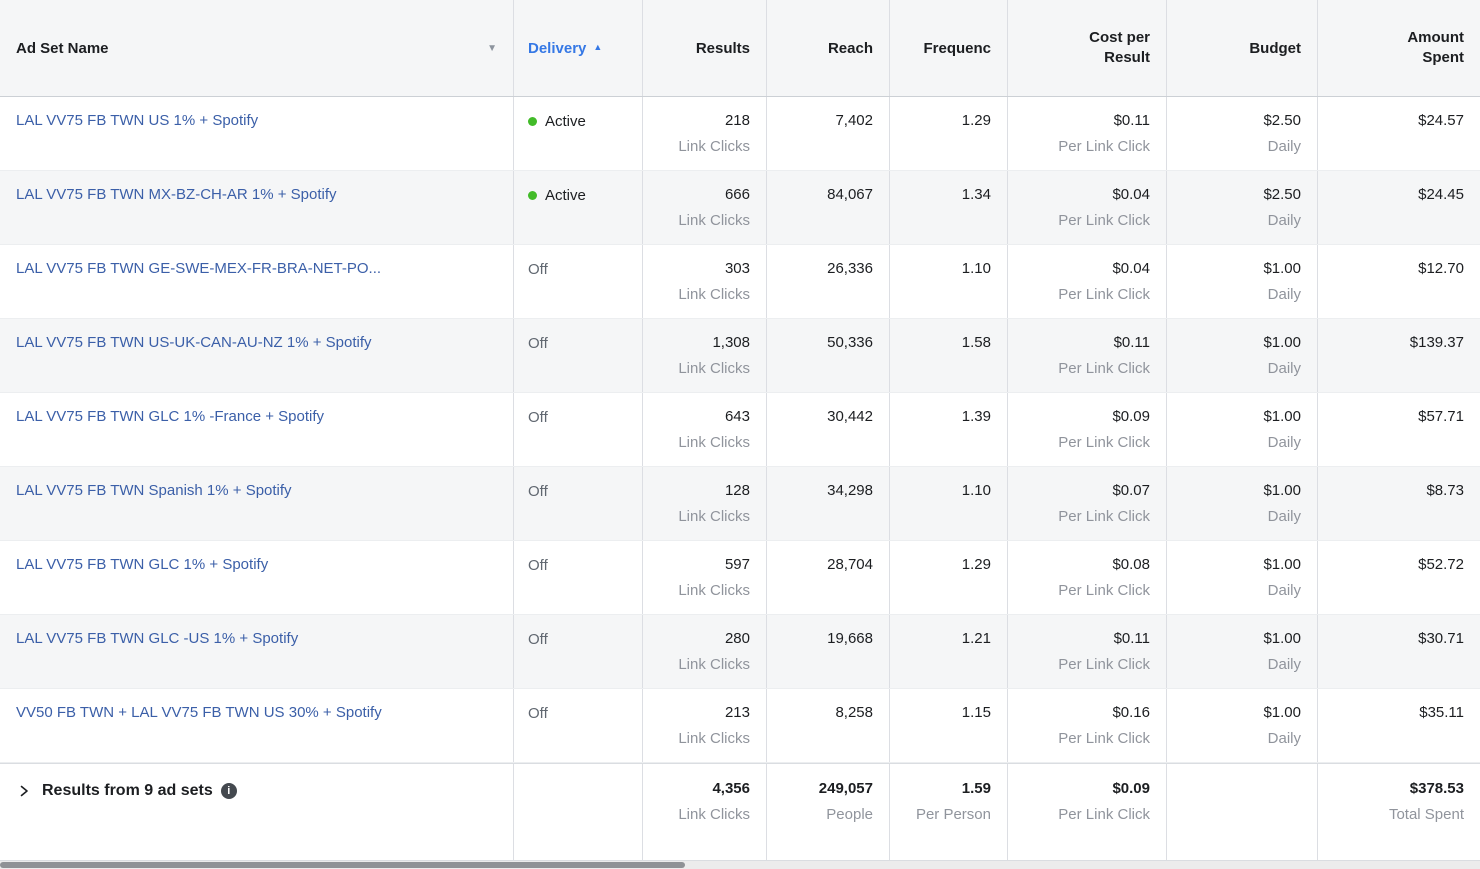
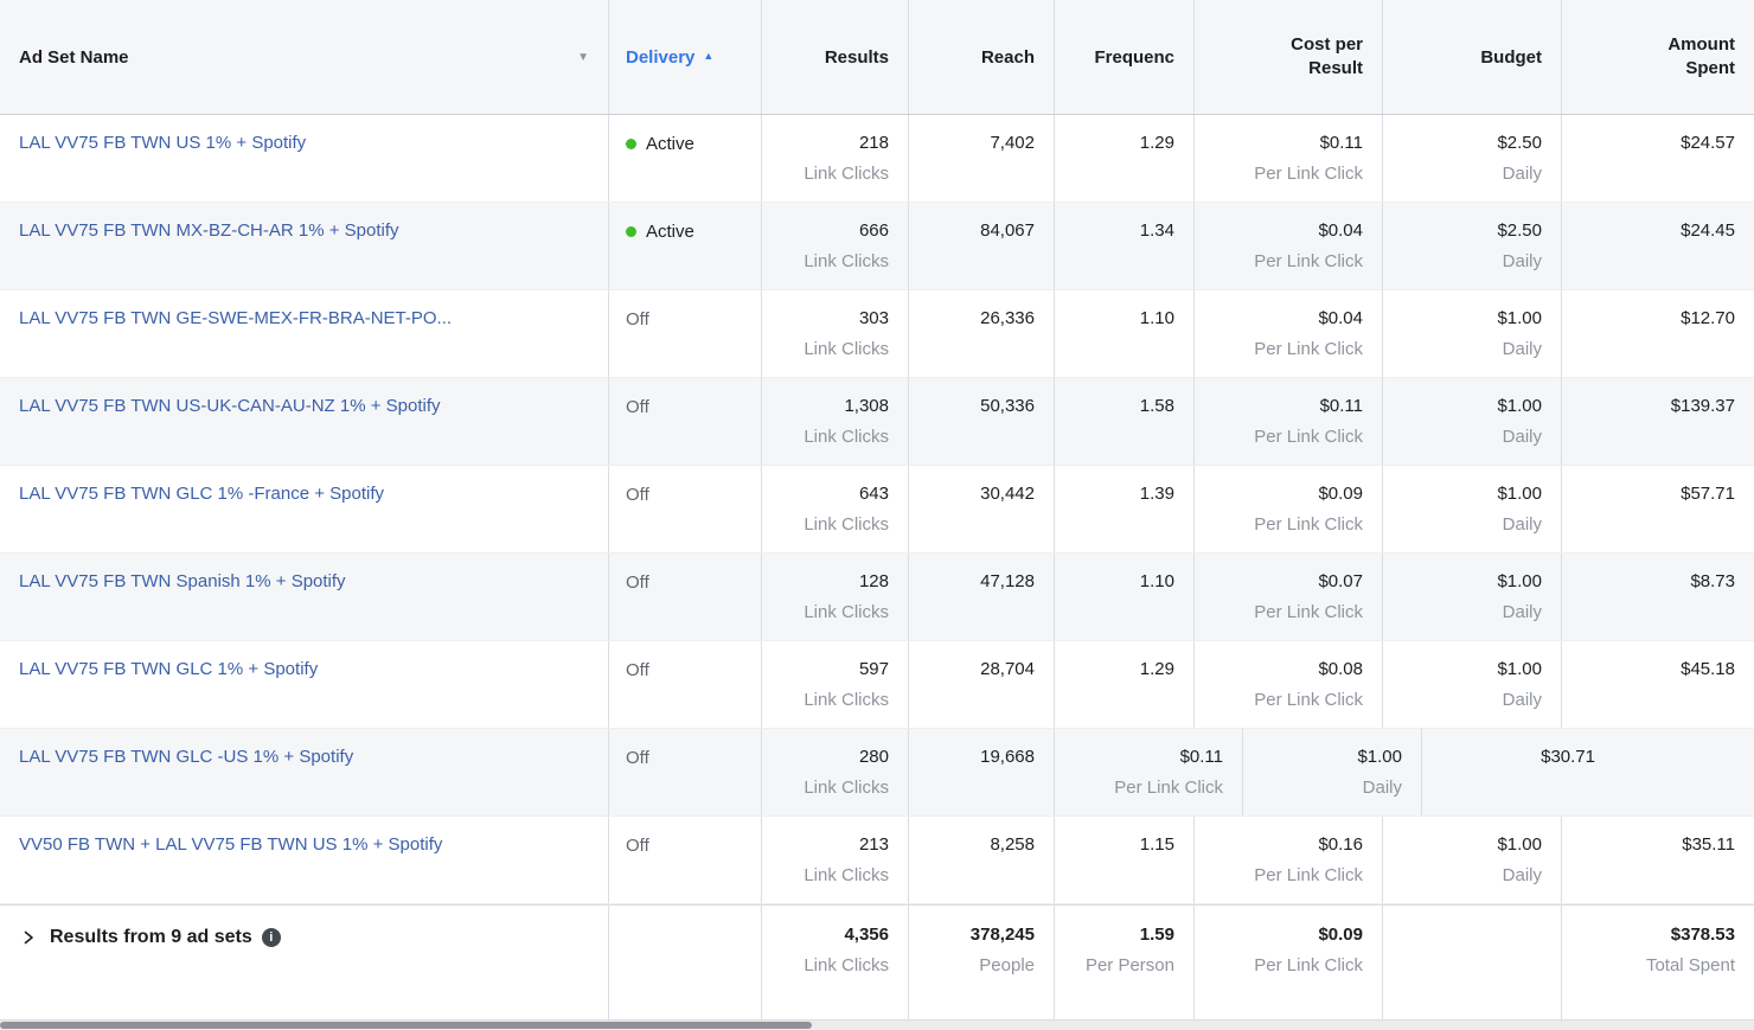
  Ad Set Name
  ▼
  Delivery
  ▲
  Results
  Reach
  Frequenc
  Cost per Result
  Budget
  Amount Spent
  LAL VV75 FB TWN US 1% + Spotify
  Active
  218
  Link Clicks
  7,402
  1.29
  $0.11
  Per Link Click
  $2.50
  Daily
  $24.57
  LAL VV75 FB TWN MX-BZ-CH-AR 1% + Spotify
  Active
  666
  Link Clicks
  84,067
  1.34
  $0.04
  Per Link Click
  $2.50
  Daily
  $24.45
  LAL VV75 FB TWN GE-SWE-MEX-FR-BRA-NET-PO...
  Off
  303
  Link Clicks
  26,336
  1.10
  $0.04
  Per Link Click
  $1.00
  Daily
  $12.70
  LAL VV75 FB TWN US-UK-CAN-AU-NZ 1% + Spotify
  Off
  1,308
  Link Clicks
  50,336
  1.58
  $0.11
  Per Link Click
  $1.00
  Daily
  $139.37
  LAL VV75 FB TWN GLC 1% -France + Spotify
  Off
  643
  Link Clicks
  30,442
  1.39
  $0.09
  Per Link Click
  $1.00
  Daily
  $57.71
  LAL VV75 FB TWN Spanish 1% + Spotify
  Off
  128
  Link Clicks
- 34,298
+ 47,128
  1.10
  $0.07
  Per Link Click
  $1.00
  Daily
  $8.73
  LAL VV75 FB TWN GLC 1% + Spotify
  Off
  597
  Link Clicks
  28,704
  1.29
  $0.08
  Per Link Click
  $1.00
  Daily
- $52.72
+ $45.18
  LAL VV75 FB TWN GLC -US 1% + Spotify
  Off
  280
  Link Clicks
  19,668
- 1.21
  $0.11
  Per Link Click
  $1.00
  Daily
  $30.71
- VV50 FB TWN + LAL VV75 FB TWN US 30% + Spotify
+ VV50 FB TWN + LAL VV75 FB TWN US 1% + Spotify
  Off
  213
  Link Clicks
  8,258
  1.15
  $0.16
  Per Link Click
  $1.00
  Daily
  $35.11
  Results from 9 ad sets
  i
  4,356
  Link Clicks
- 249,057
+ 378,245
  People
  1.59
  Per Person
  $0.09
  Per Link Click
  $378.53
  Total Spent
